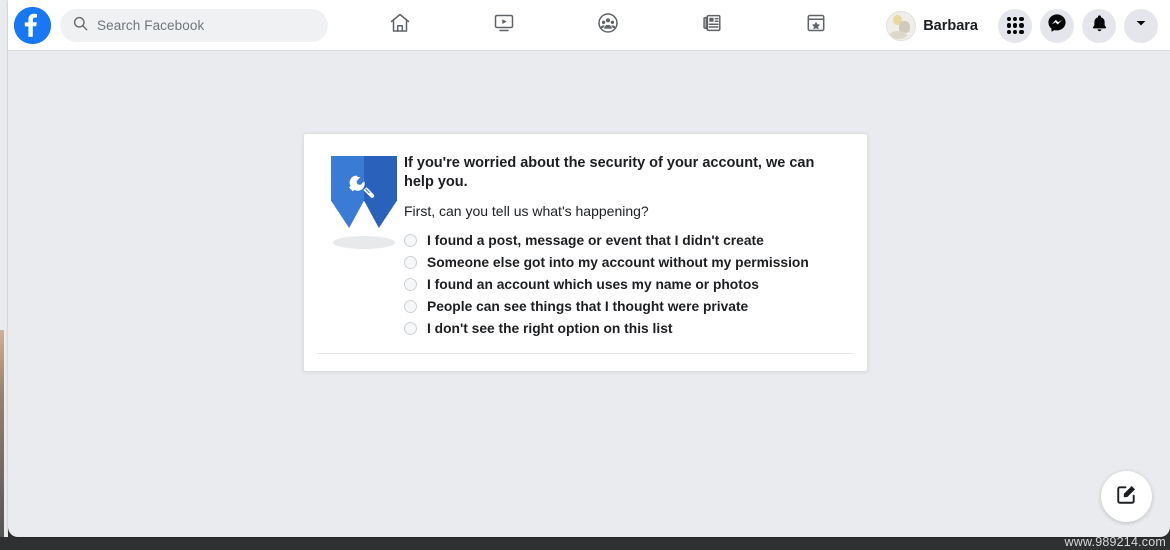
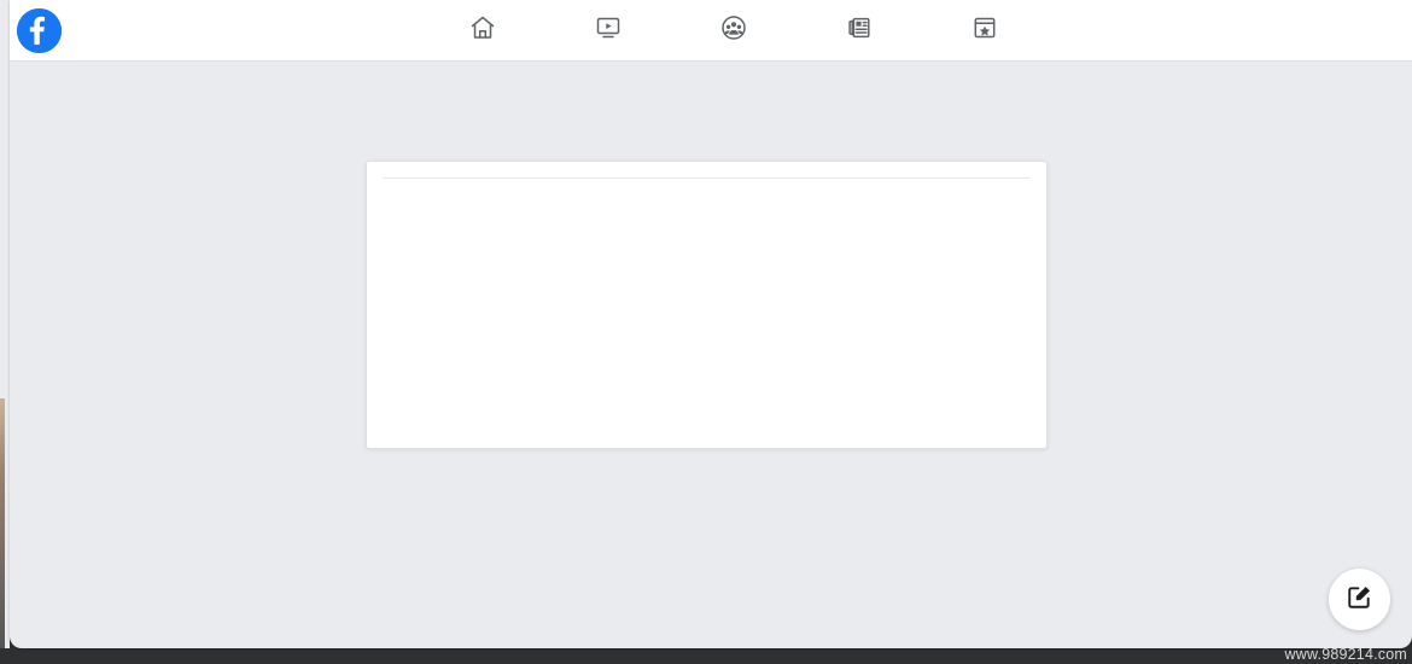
- Search Facebook
- Barbara
- If you're worried about the security of your account, we can help you.
- First, can you tell us what's happening?
- I found a post, message or event that I didn't create
- Someone else got into my account without my permission
- I found an account which uses my name or photos
- People can see things that I thought were private
- I don't see the right option on this list
  www.989214.com
